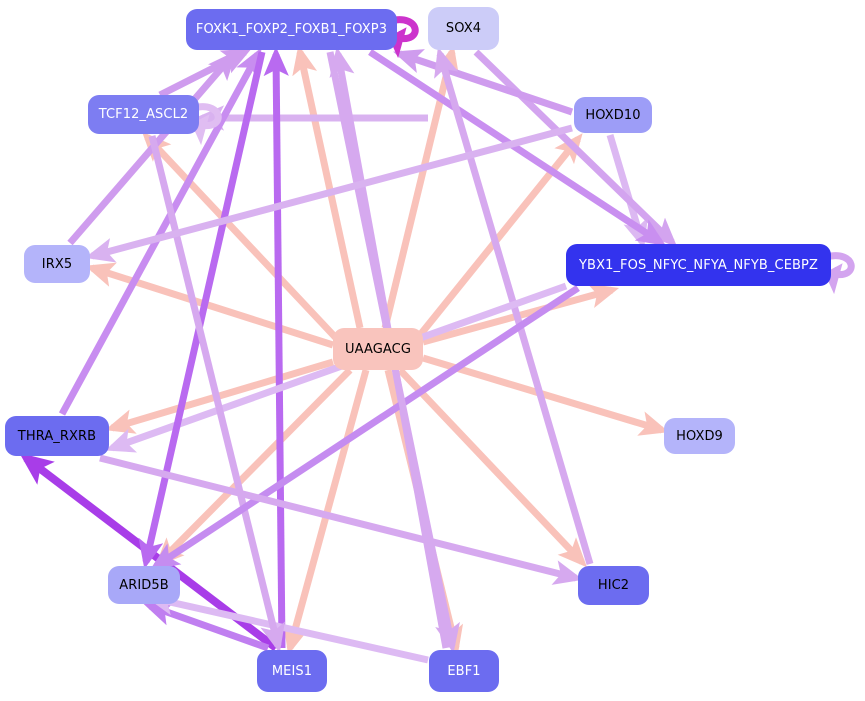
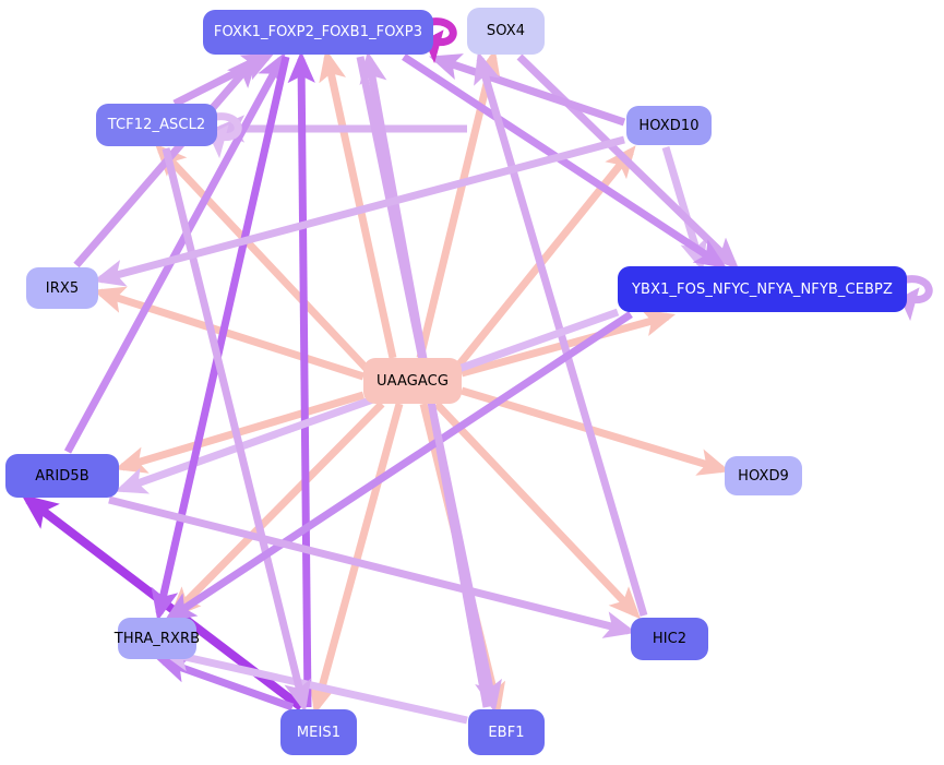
  FOXK1_FOXP2_FOXB1_FOXP3
  SOX4
  TCF12_ASCL2
  HOXD10
  IRX5
  YBX1_FOS_NFYC_NFYA_NFYB_CEBPZ
  UAAGACG
- THRA_RXRB
+ ARID5B
  HOXD9
- ARID5B
+ THRA_RXRB
  HIC2
  MEIS1
  EBF1
